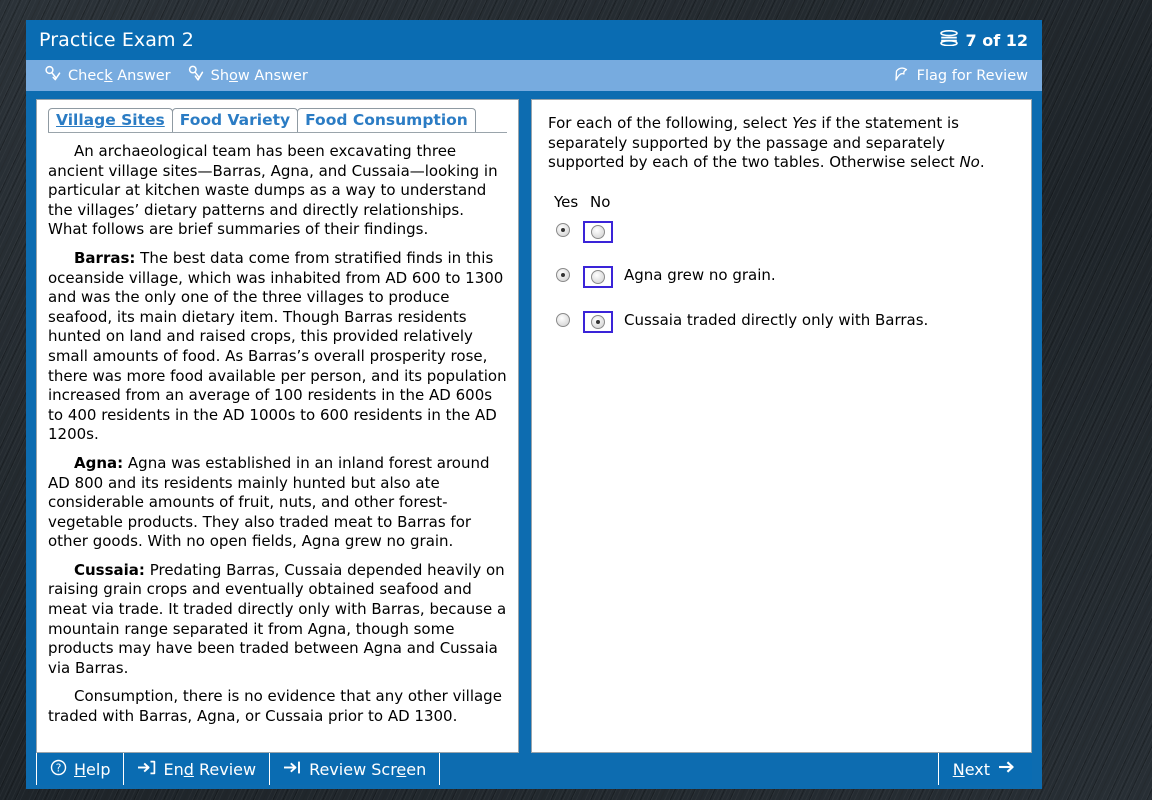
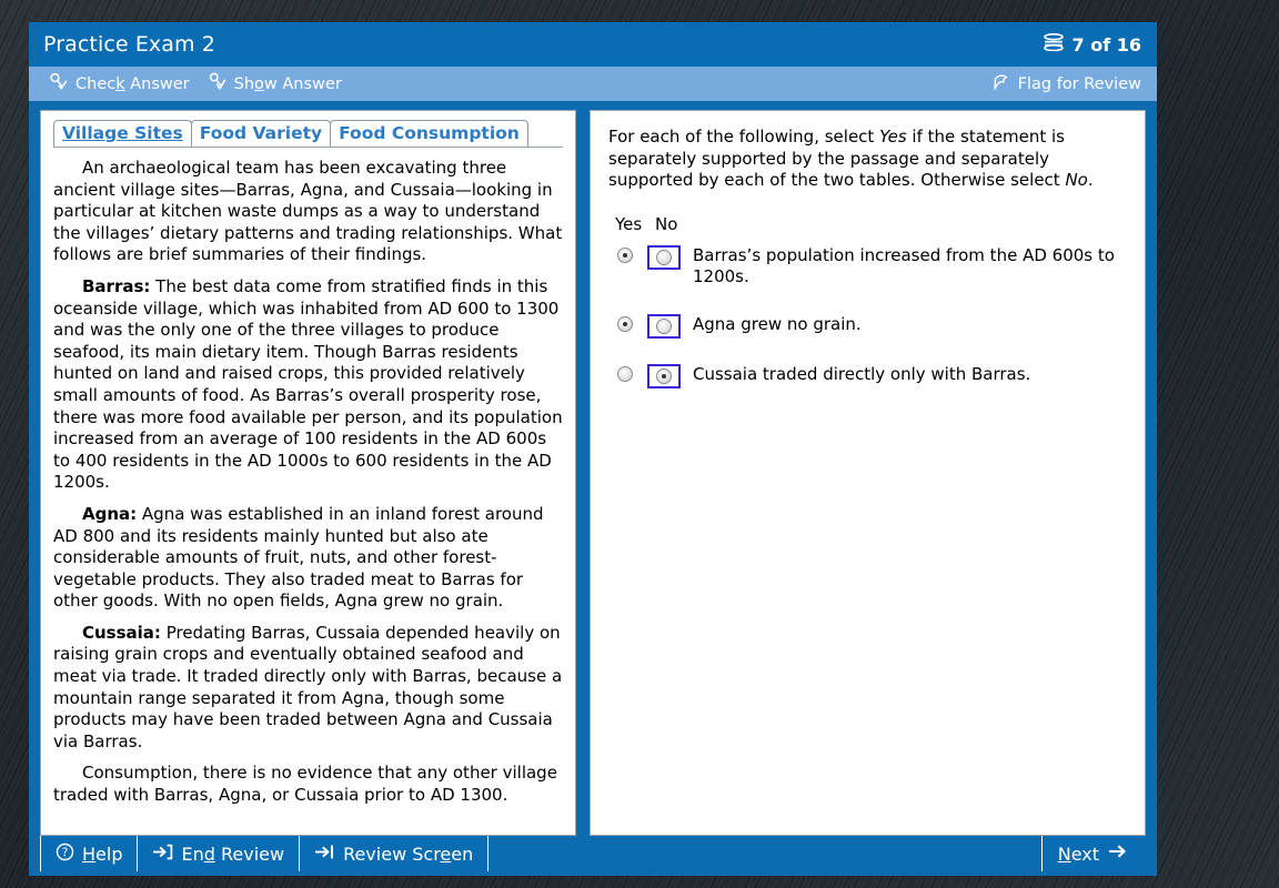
  Practice Exam 2
- 7 of 12
+ 7 of 16
  Check Answer
  Show Answer
  Flag for Review
  Village Sites
  Food Variety
  Food Consumption
- An archaeological team has been excavating three ancient village sites—Barras, Agna, and Cussaia—looking in particular at kitchen waste dumps as a way to understand the villages’ dietary patterns and directly relationships. What follows are brief summaries of their findings.
+ An archaeological team has been excavating three ancient village sites—Barras, Agna, and Cussaia—looking in particular at kitchen waste dumps as a way to understand the villages’ dietary patterns and trading relationships. What follows are brief summaries of their findings.
  Barras: The best data come from stratified finds in this oceanside village, which was inhabited from AD 600 to 1300 and was the only one of the three villages to produce seafood, its main dietary item. Though Barras residents hunted on land and raised crops, this provided relatively small amounts of food. As Barras’s overall prosperity rose, there was more food available per person, and its population increased from an average of 100 residents in the AD 600s to 400 residents in the AD 1000s to 600 residents in the AD 1200s.
  Agna: Agna was established in an inland forest around AD 800 and its residents mainly hunted but also ate considerable amounts of fruit, nuts, and other forest-vegetable products. They also traded meat to Barras for other goods. With no open fields, Agna grew no grain.
  Cussaia: Predating Barras, Cussaia depended heavily on raising grain crops and eventually obtained seafood and meat via trade. It traded directly only with Barras, because a mountain range separated it from Agna, though some products may have been traded between Agna and Cussaia via Barras.
  Consumption, there is no evidence that any other village traded with Barras, Agna, or Cussaia prior to AD 1300.
  For each of the following, select Yes if the statement is separately supported by the passage and separately supported by each of the two tables. Otherwise select No.
  Yes
  No
+ Barras’s population increased from the AD 600s to 1200s.
  Agna grew no grain.
  Cussaia traded directly only with Barras.
  ?
  Help
  End Review
  Review Screen
  Next
